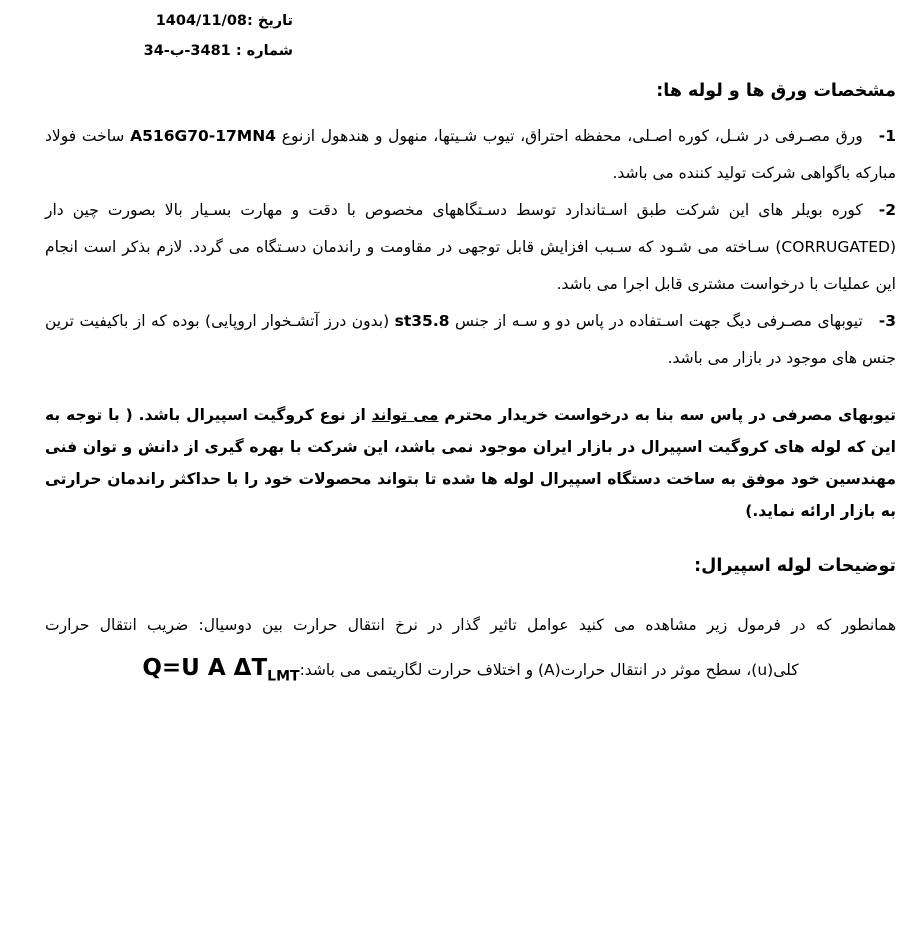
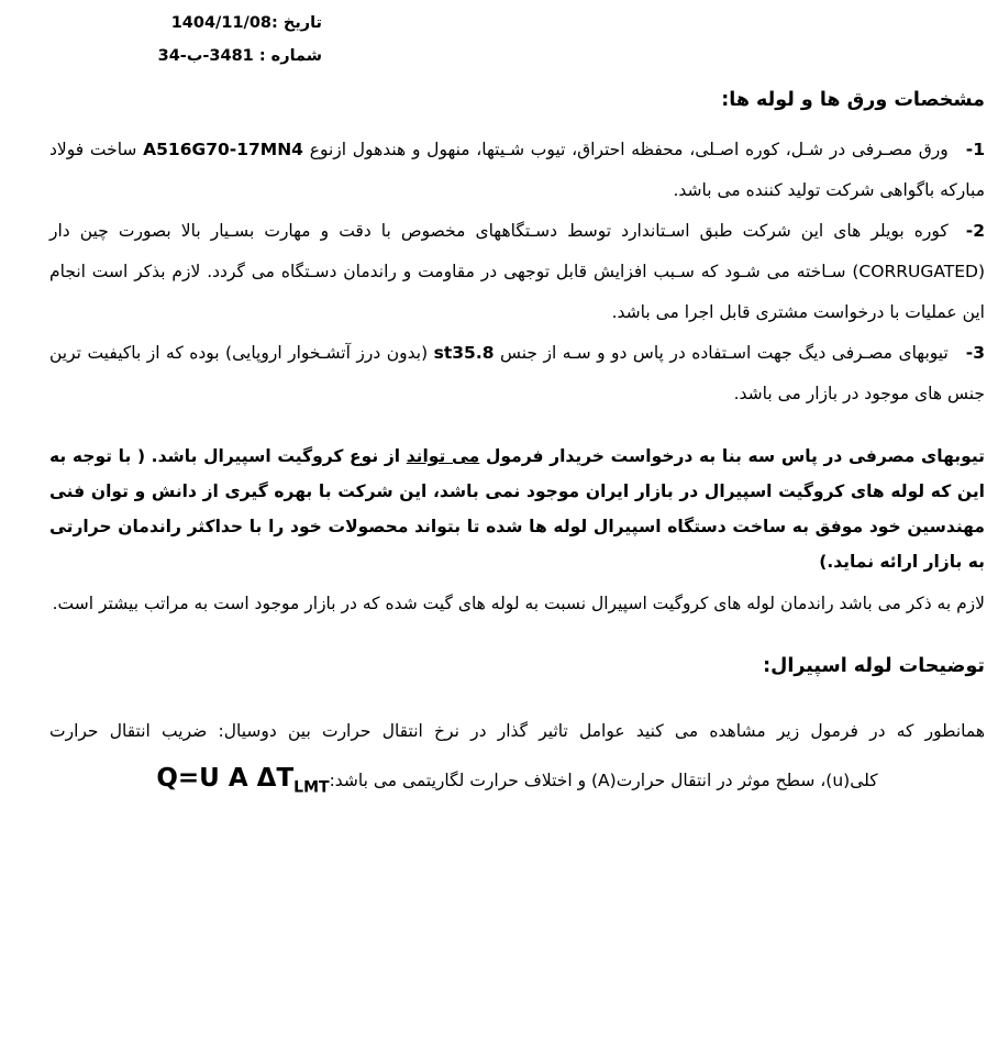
  تاریخ :1404/11/08
  شماره : 3481-ب-34
  مشخصات ورق ها و لوله ها:
  1-ورق مصـرفی در شـل، کوره اصـلی، محفظه احتراق، تیوب شـیتها، منهول و هندهول ازنوع A516G70-17MN4 ساخت فولاد مبارکه باگواهی شرکت تولید کننده می باشد.
  2-کوره بویلر های این شرکت طبق اسـتاندارد توسط دسـتگاههای مخصوص با دقت و مهارت بسـیار بالا بصورت چین دار (CORRUGATED) سـاخته می شـود که سـبب افزایش قابل توجهی در مقاومت و راندمان دسـتگاه می گردد. لازم بذکر است انجام این عملیات با درخواست مشتری قابل اجرا می باشد.
  3-تیوبهای مصـرفی دیگ جهت اسـتفاده در پاس دو و سـه از جنس st35.8 (بدون درز آتشـخوار اروپایی) بوده که از باکیفیت ترین جنس های موجود در بازار می باشد.
- تیوبهای مصرفی در پاس سه بنا به درخواست خریدار محترم می تواند از نوع کروگیت اسپیرال باشد. ( با توجه به این که لوله های کروگیت اسپیرال در بازار ایران موجود نمی باشد، این شرکت با بهره گیری از دانش و توان فنی مهندسین خود موفق به ساخت دستگاه اسپیرال لوله ها شده تا بتواند محصولات خود را با حداکثر راندمان حرارتی به بازار ارائه نماید.)
+ تیوبهای مصرفی در پاس سه بنا به درخواست خریدار فرمول می تواند از نوع کروگیت اسپیرال باشد. ( با توجه به این که لوله های کروگیت اسپیرال در بازار ایران موجود نمی باشد، این شرکت با بهره گیری از دانش و توان فنی مهندسین خود موفق به ساخت دستگاه اسپیرال لوله ها شده تا بتواند محصولات خود را با حداکثر راندمان حرارتی به بازار ارائه نماید.)
+ لازم به ذکر می باشد راندمان لوله های کروگیت اسپیرال نسبت به لوله های گیت شده که در بازار موجود است به مراتب بیشتر است.
  توضیحات لوله اسپیرال:
  همانطور که در فرمول زیر مشاهده می کنید عوامل تاثیر گذار در نرخ انتقال حرارت بین دوسیال: ضریب انتقال حرارت
  کلی(u)، سطح موثر در انتقال حرارت(A) و اختلاف حرارت لگاریتمی می باشد:Q=U A ΔTLMT
